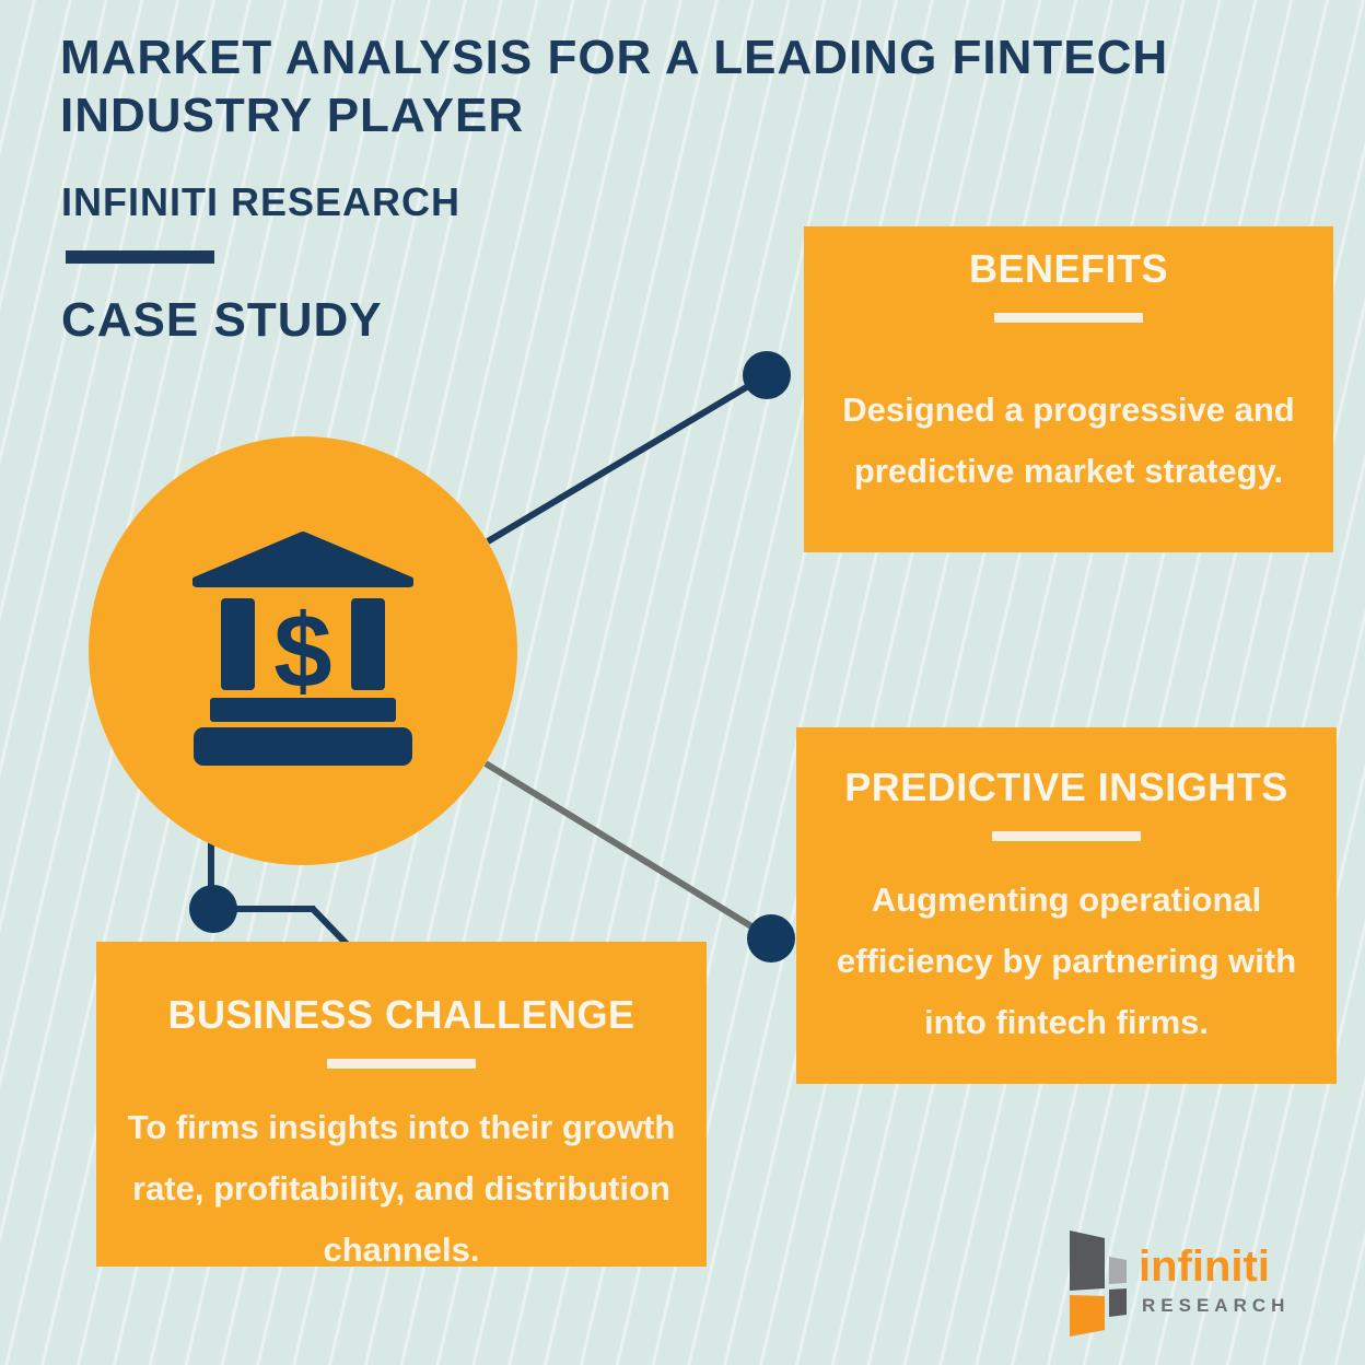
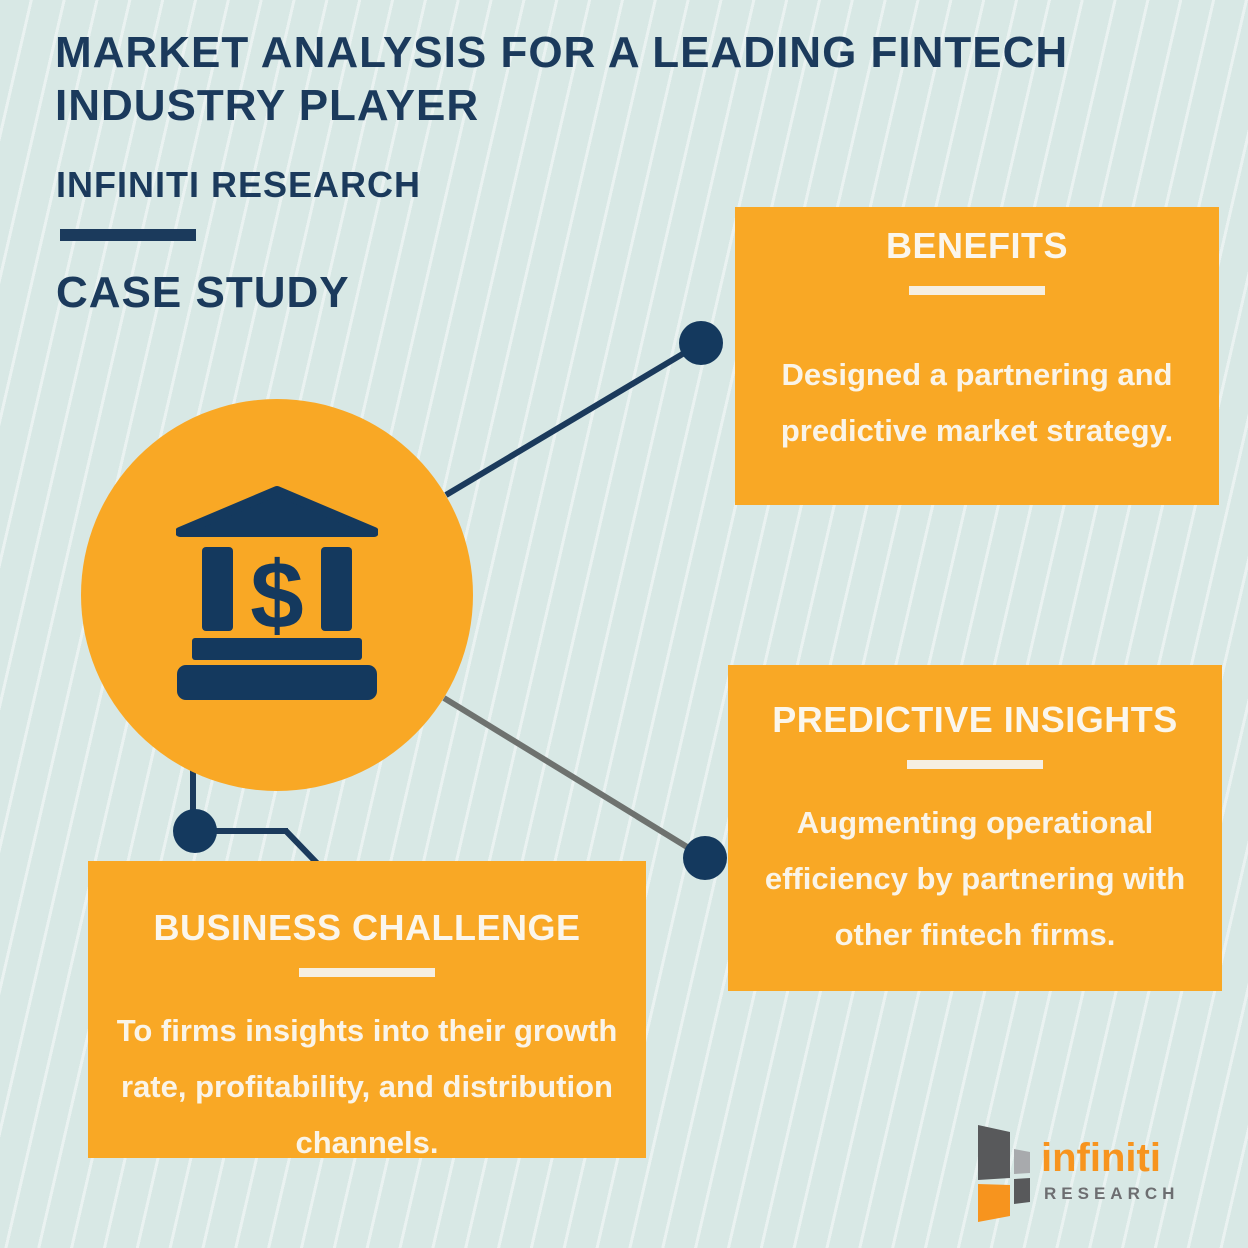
  MARKET ANALYSIS FOR A LEADING FINTECH
  INDUSTRY PLAYER
  INFINITI RESEARCH
  CASE STUDY
  $
  BENEFITS
- Designed a progressive and predictive market strategy.
+ Designed a partnering and predictive market strategy.
  PREDICTIVE INSIGHTS
- Augmenting operational efficiency by partnering with into fintech firms.
+ Augmenting operational efficiency by partnering with other fintech firms.
  BUSINESS CHALLENGE
  To firms insights into their growth rate, profitability, and distribution channels.
  infiniti
  RESEARCH
